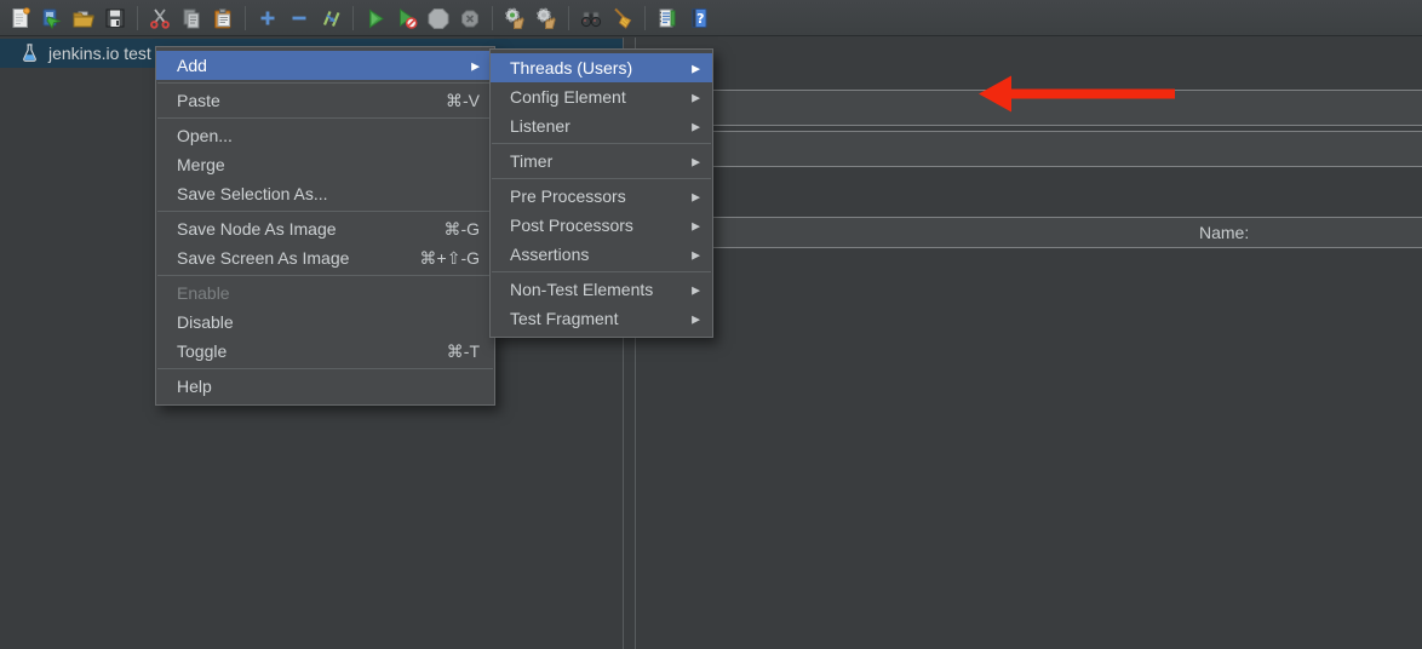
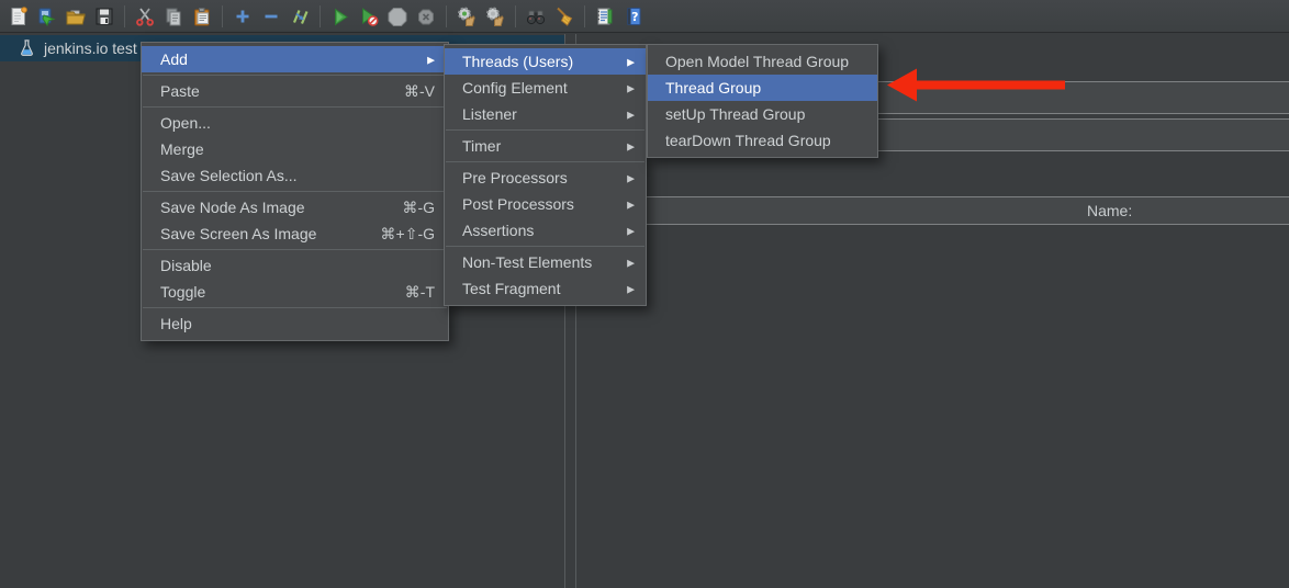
  ?
  jenkins.io test
  Name:
  Add
  ▶
  Paste
  ⌘-V
  Open...
  Merge
  Save Selection As...
  Save Node As Image
  ⌘-G
  Save Screen As Image
  ⌘+⇧-G
- Enable
  Disable
  Toggle
  ⌘-T
  Help
  Threads (Users)
  ▶
  Config Element
  ▶
  Listener
  ▶
  Timer
  ▶
  Pre Processors
  ▶
  Post Processors
  ▶
  Assertions
  ▶
  Non-Test Elements
  ▶
  Test Fragment
  ▶
+ Open Model Thread Group
+ Thread Group
+ setUp Thread Group
+ tearDown Thread Group
